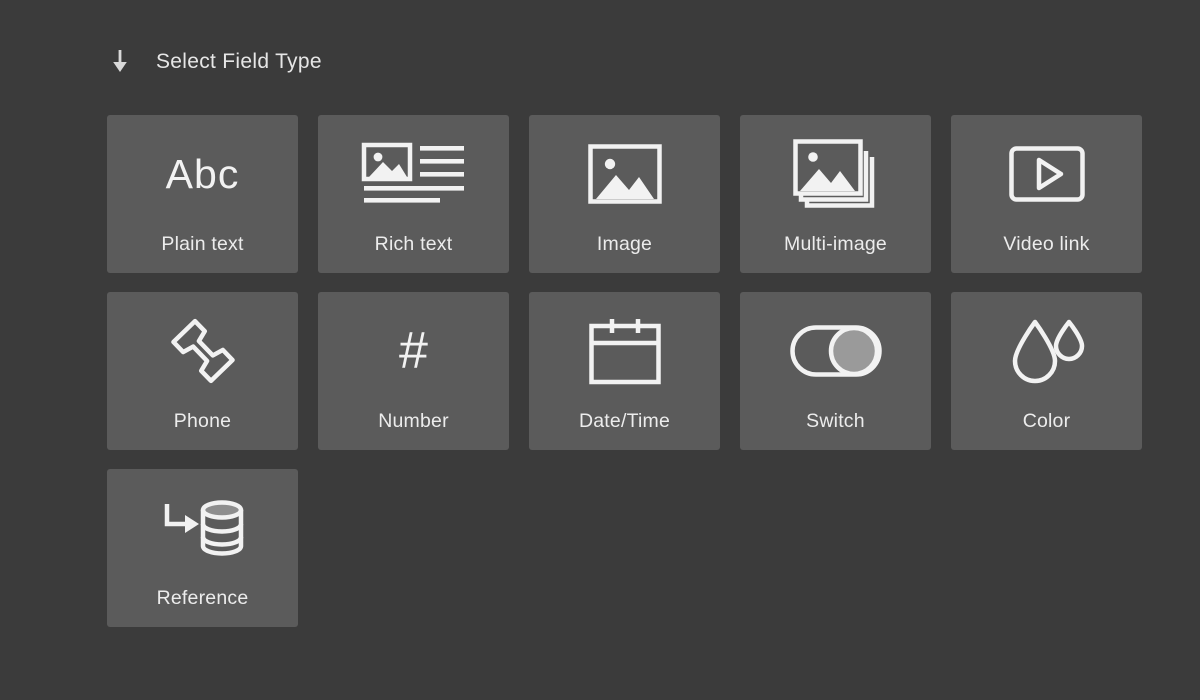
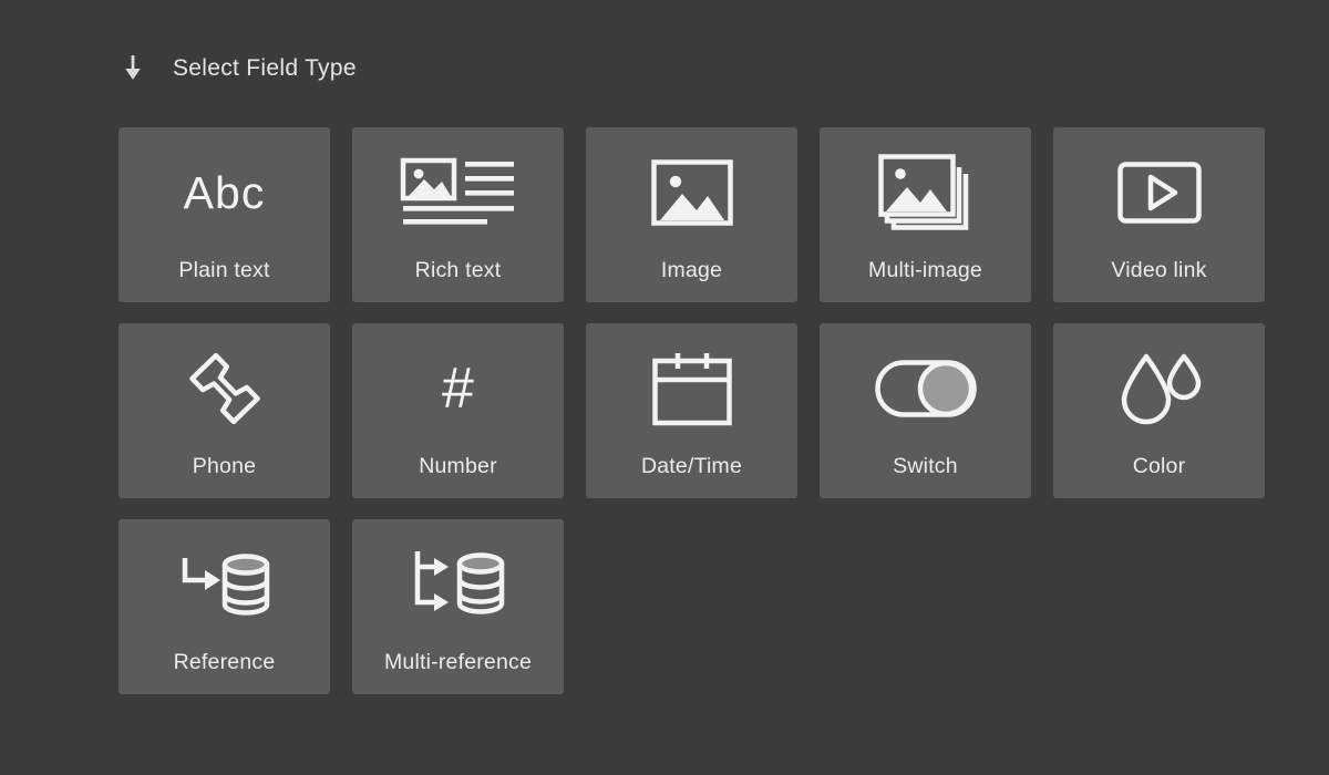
  Select Field Type
  Abc
  Plain text
  Rich text
  Image
  Multi-image
  Video link
  Phone
  #
  Number
  Date/Time
  Switch
  Color
  Reference
+ Multi-reference
